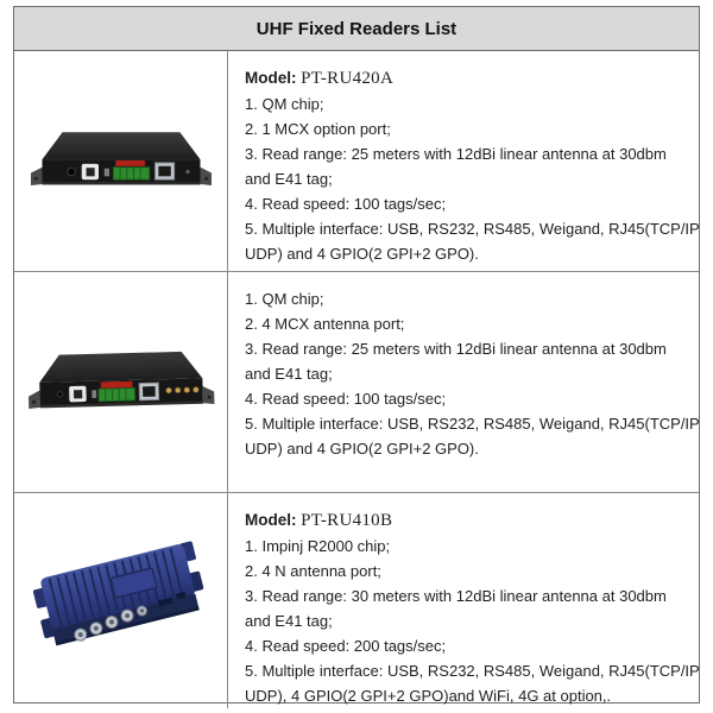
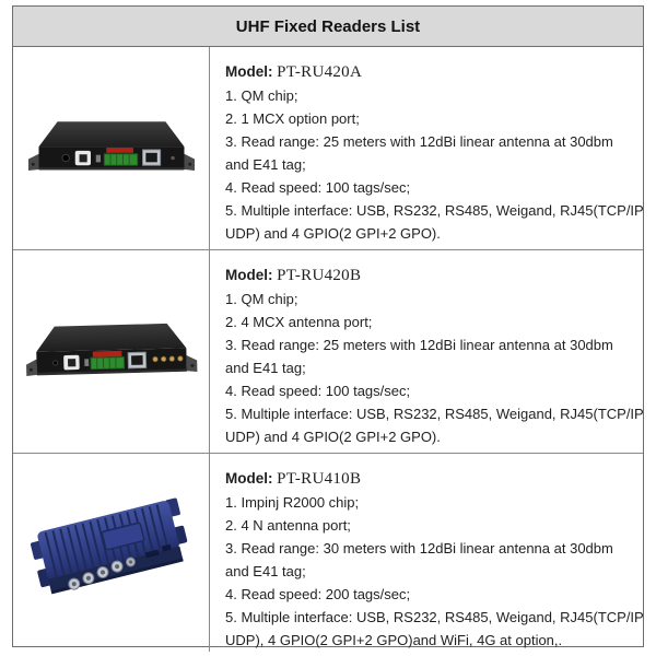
  UHF Fixed Readers List
  Model: PT-RU420A
  1. QM chip;
  2. 1 MCX option port;
  3. Read range: 25 meters with 12dBi linear antenna at 30dbm
  and E41 tag;
  4. Read speed: 100 tags/sec;
  5. Multiple interface: USB, RS232, RS485, Weigand, RJ45(TCP/IP
  UDP) and 4 GPIO(2 GPI+2 GPO).
+ Model: PT-RU420B
  1. QM chip;
  2. 4 MCX antenna port;
  3. Read range: 25 meters with 12dBi linear antenna at 30dbm
  and E41 tag;
  4. Read speed: 100 tags/sec;
  5. Multiple interface: USB, RS232, RS485, Weigand, RJ45(TCP/IP
  UDP) and 4 GPIO(2 GPI+2 GPO).
  Model: PT-RU410B
  1. Impinj R2000 chip;
  2. 4 N antenna port;
  3. Read range: 30 meters with 12dBi linear antenna at 30dbm
  and E41 tag;
  4. Read speed: 200 tags/sec;
  5. Multiple interface: USB, RS232, RS485, Weigand, RJ45(TCP/IP
  UDP), 4 GPIO(2 GPI+2 GPO)and WiFi, 4G at option,.
